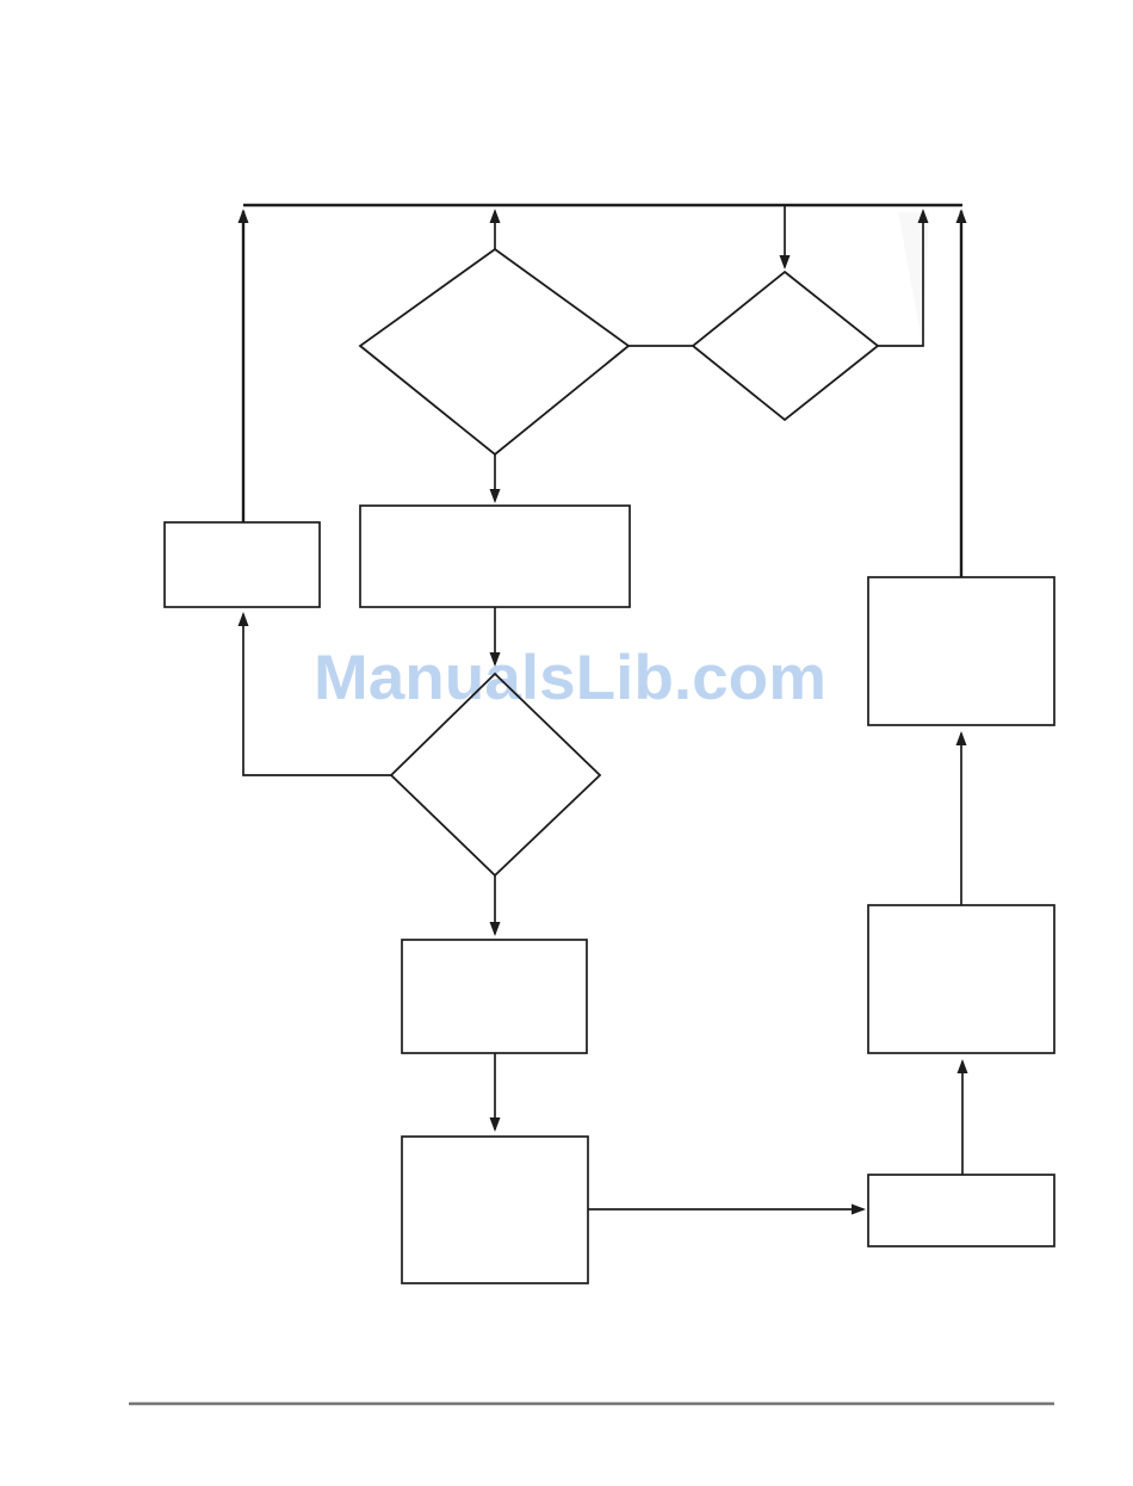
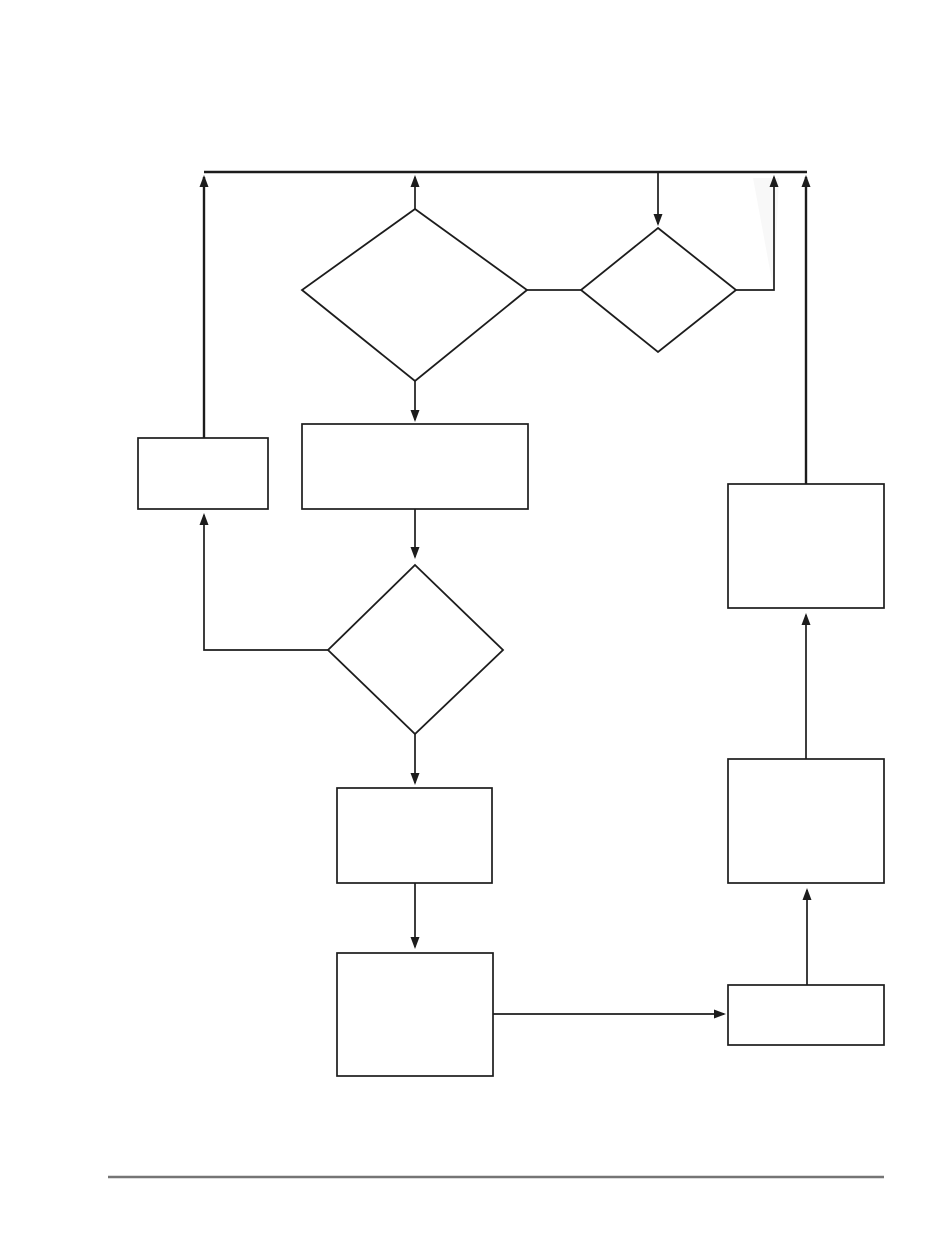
- ManualsLib.com
